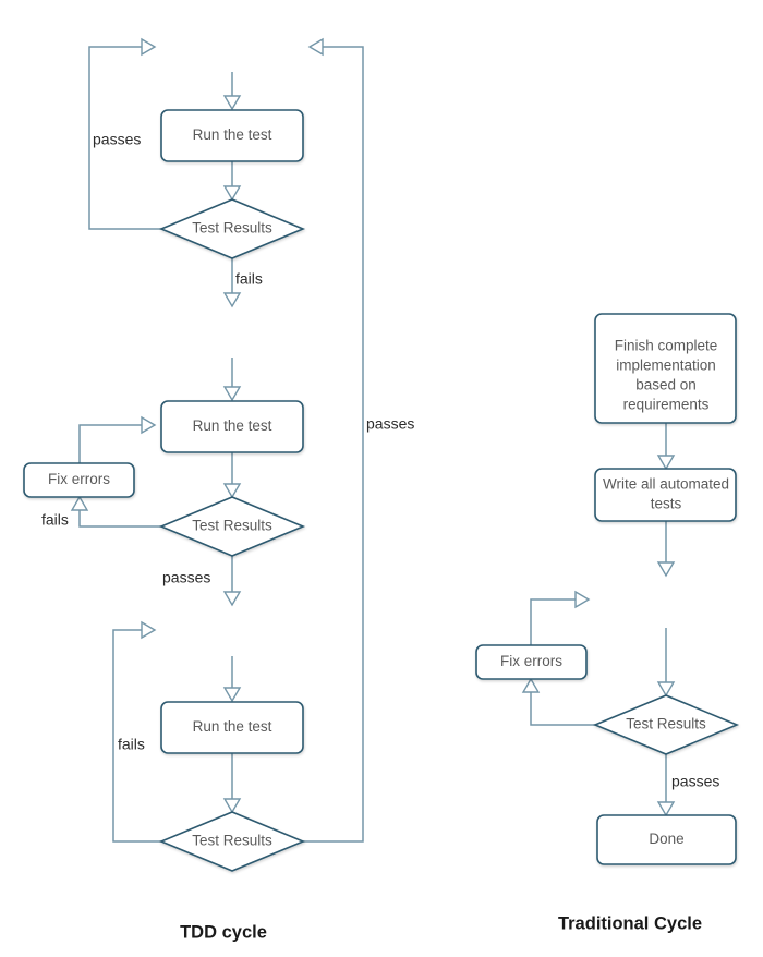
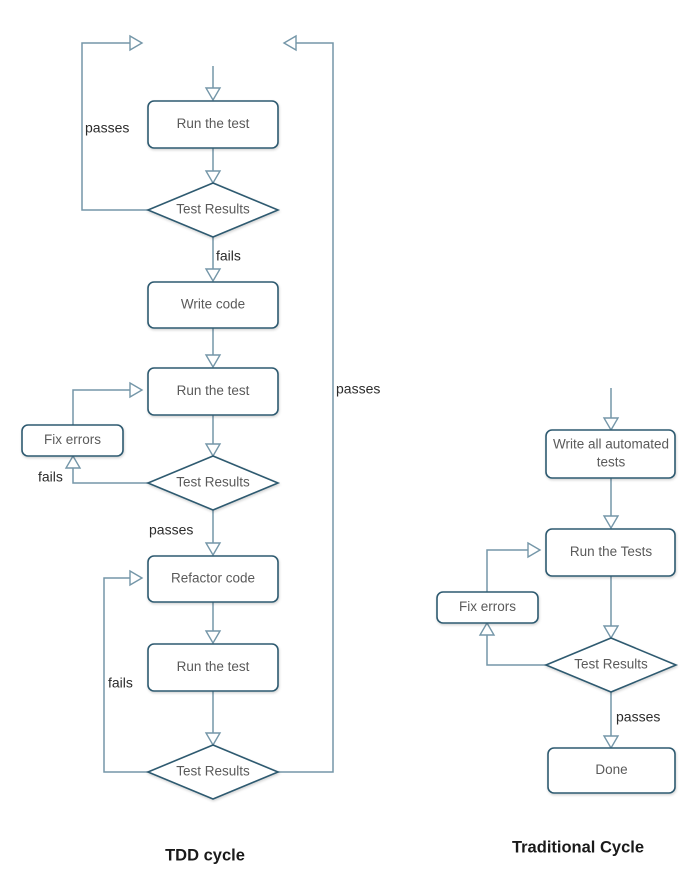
  Run the test
  Test Results
+ Write code
  Run the test
  Fix errors
  Test Results
+ Refactor code
  Run the test
  Test Results
  passes
  fails
  fails
  passes
  fails
  passes
- Finish complete
- implementation
- based on
- requirements
  Write all automated
  tests
+ Run the Tests
  Fix errors
  Test Results
  Done
  passes
  TDD cycle
  Traditional Cycle
